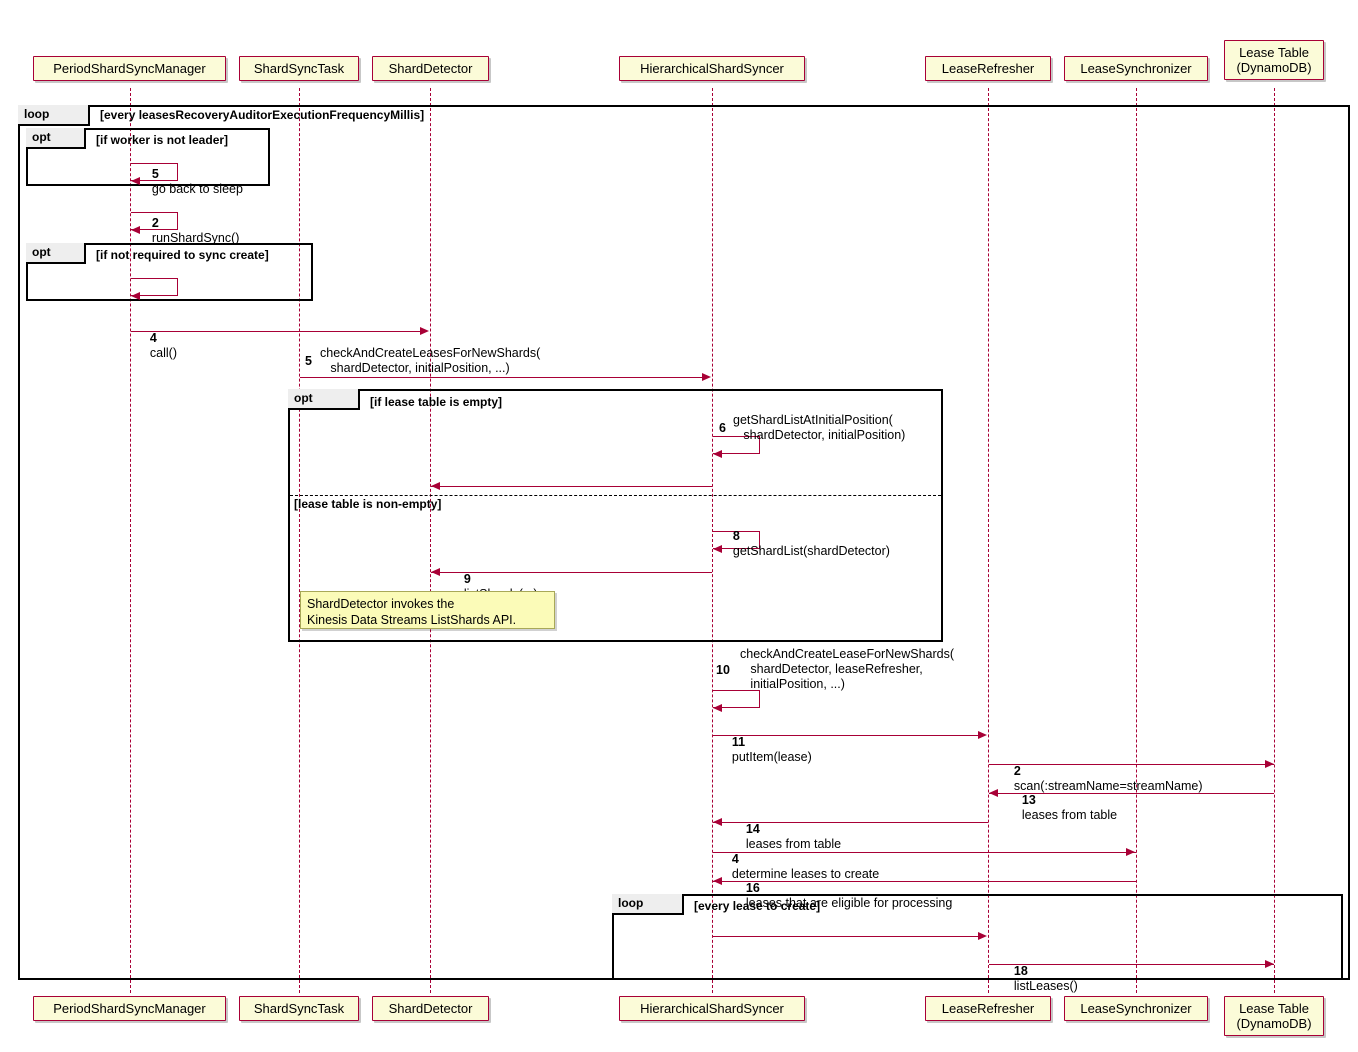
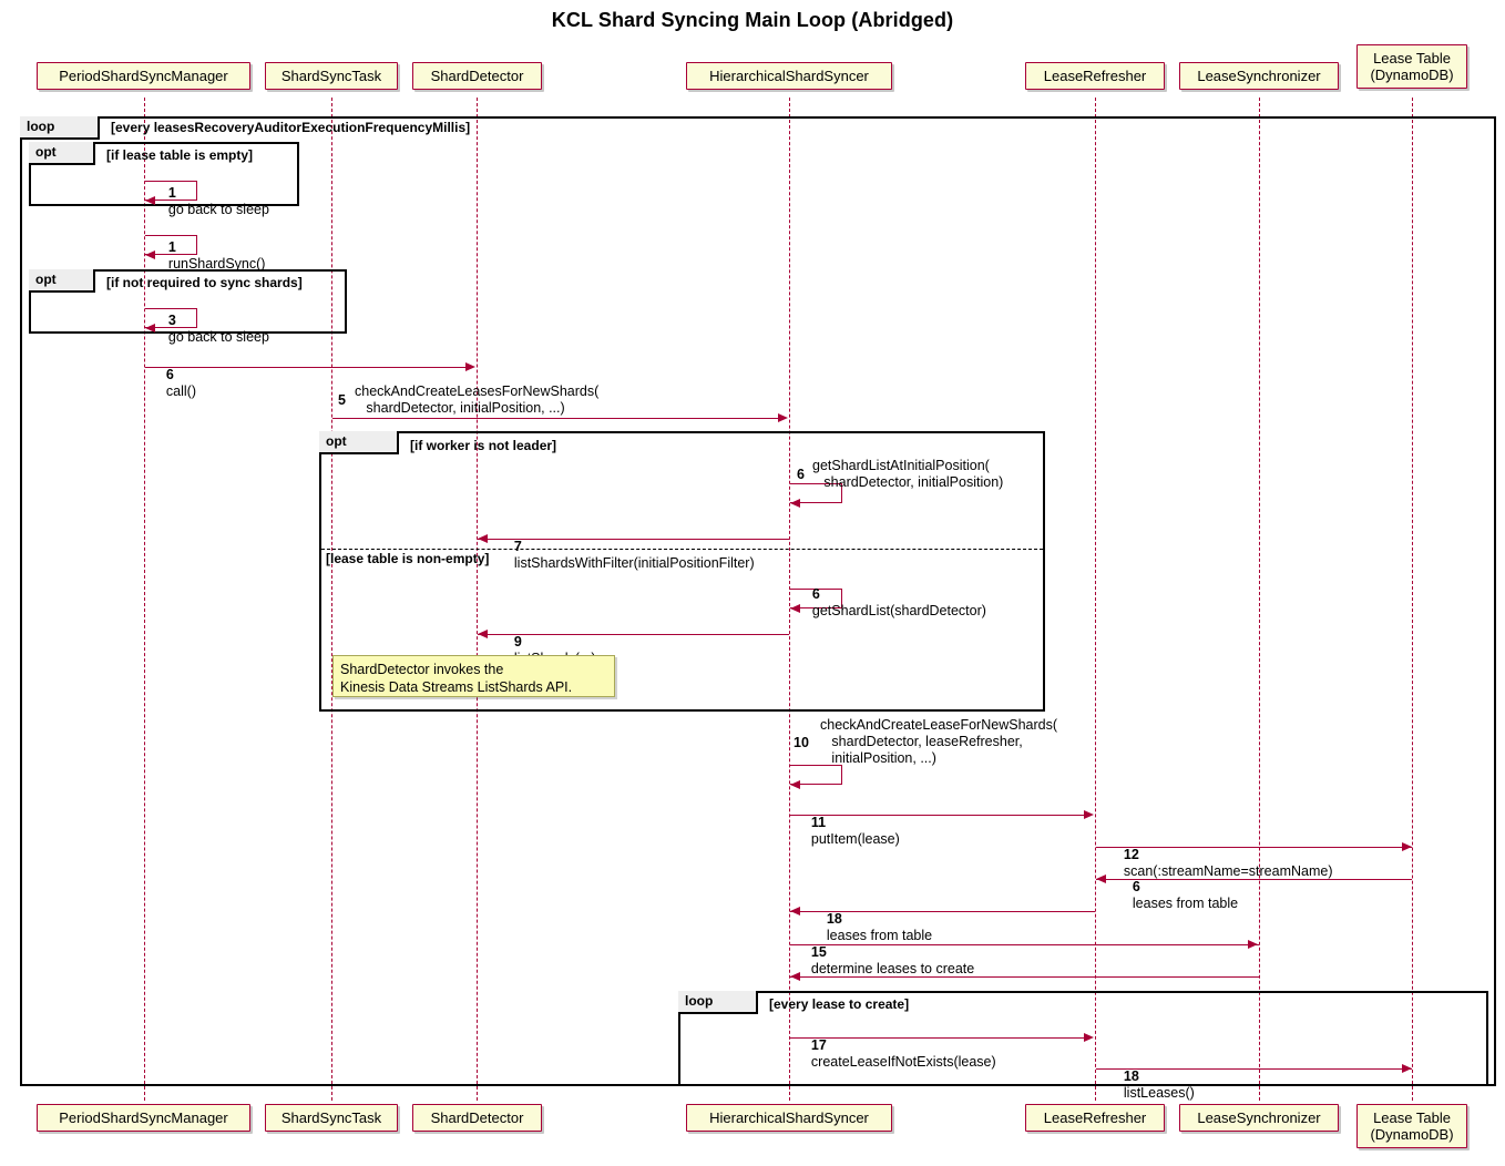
+ KCL Shard Syncing Main Loop (Abridged)
  PeriodShardSyncManager
  ShardSyncTask
  ShardDetector
  HierarchicalShardSyncer
  LeaseRefresher
  LeaseSynchronizer
  Lease Table
  (DynamoDB)
  PeriodShardSyncManager
  ShardSyncTask
  ShardDetector
  HierarchicalShardSyncer
  LeaseRefresher
  LeaseSynchronizer
  Lease Table
  (DynamoDB)
  loop
  [every leasesRecoveryAuditorExecutionFrequencyMillis]
  opt
- [if worker is not leader]
+ [if lease table is empty]
- 5 go back to sleep
+ 1 go back to sleep
- 2 runShardSync()
+ 1 runShardSync()
  opt
- [if not required to sync create]
+ [if not required to sync shards]
+ 3 go back to sleep
- 4 call()
+ 6 call()
  5
  checkAndCreateLeasesForNewShards(
  shardDetector, initialPosition, ...)
  opt
- [if lease table is empty]
+ [if worker is not leader]
  [lease table is non-empty]
  6
  getShardListAtInitialPosition(
  shardDetector, initialPosition)
+ 7 listShardsWithFilter(initialPositionFilter)
- 8 getShardList(shardDetector)
+ 6 getShardList(shardDetector)
  ShardDetector invokes the
  Kinesis Data Streams ListShards API.
  10
  checkAndCreateLeaseForNewShards(
  shardDetector, leaseRefresher,
  initialPosition, ...)
  11 putItem(lease)
- 2 scan(:streamName=streamName)
+ 12 scan(:streamName=streamName)
- 13 leases from table
+ 6 leases from table
- 14 leases from table
+ 18 leases from table
- 4 determine leases to create
+ 15 determine leases to create
- 16 leases that are eligible for processing
  loop
  [every lease to create]
+ 17 createLeaseIfNotExists(lease)
  18 listLeases()
